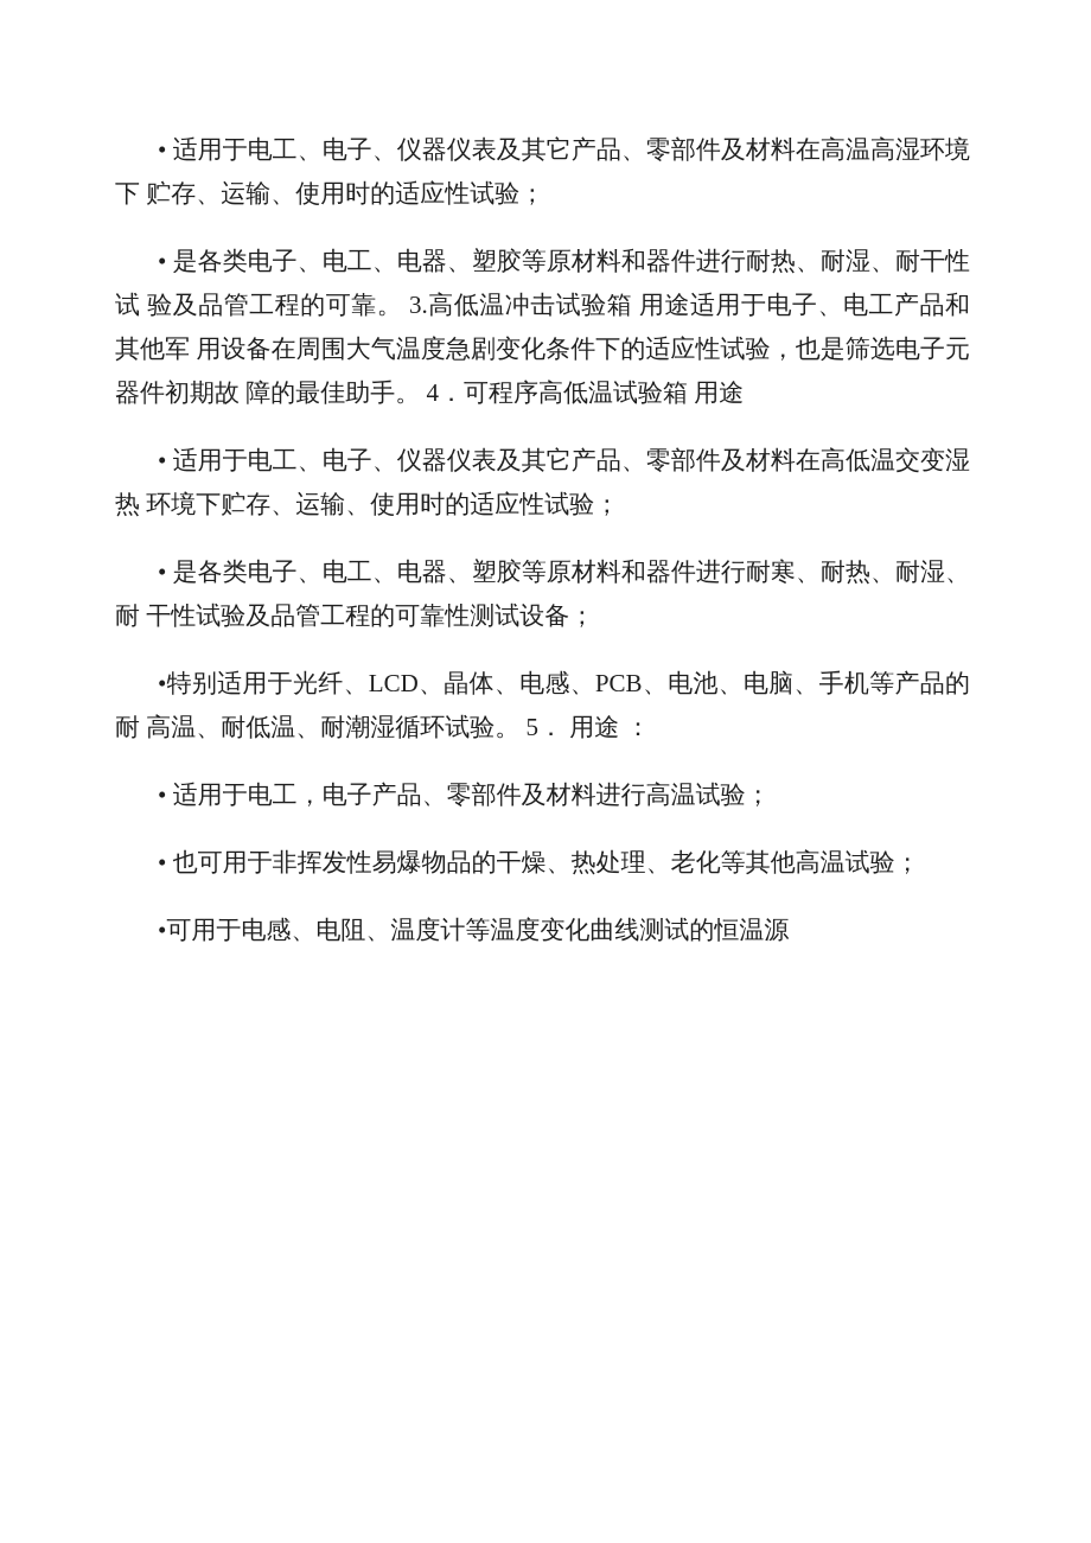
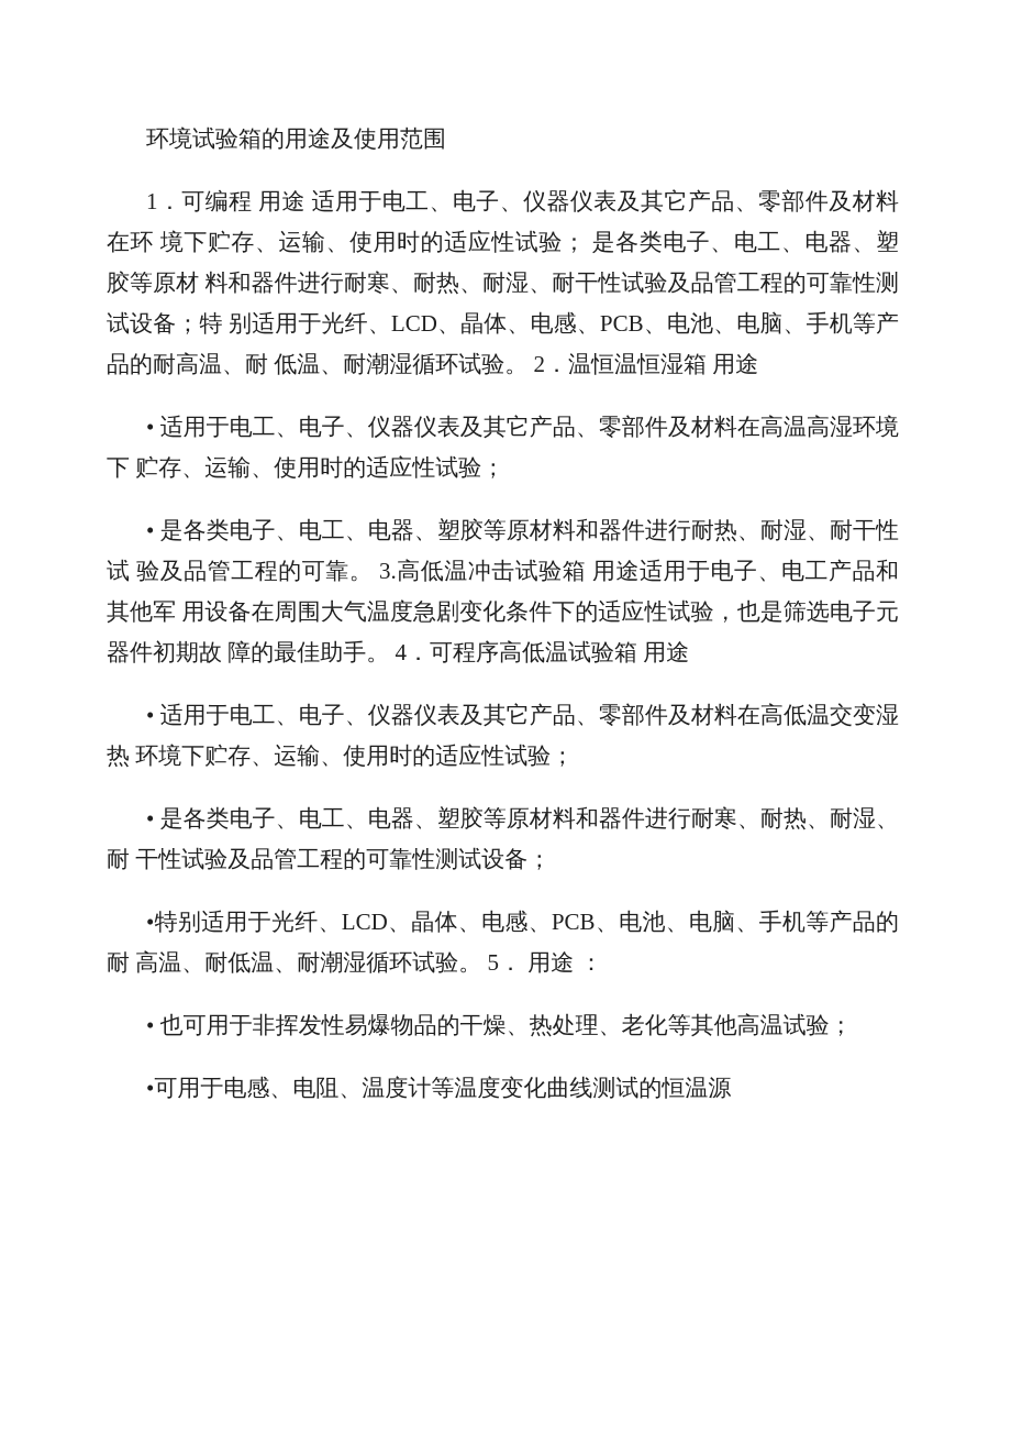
+ 环境试验箱的用途及使用范围
+ 1．可编程 用途 适用于电工、电子、仪器仪表及其它产品、零部件及材料在环 境下贮存、运输、使用时的适应性试验； 是各类电子、电工、电器、塑胶等原材 料和器件进行耐寒、耐热、耐湿、耐干性试验及品管工程的可靠性测试设备；特 别适用于光纤、LCD、晶体、电感、PCB、电池、电脑、手机等产品的耐高温、耐 低温、耐潮湿循环试验。 2．温恒温恒湿箱 用途
  • 适用于电工、电子、仪器仪表及其它产品、零部件及材料在高温高湿环境下 贮存、运输、使用时的适应性试验；
  • 是各类电子、电工、电器、塑胶等原材料和器件进行耐热、耐湿、耐干性试 验及品管工程的可靠。 3.高低温冲击试验箱 用途适用于电子、电工产品和其他军 用设备在周围大气温度急剧变化条件下的适应性试验，也是筛选电子元器件初期故 障的最佳助手。 4．可程序高低温试验箱 用途
  • 适用于电工、电子、仪器仪表及其它产品、零部件及材料在高低温交变湿热 环境下贮存、运输、使用时的适应性试验；
  • 是各类电子、电工、电器、塑胶等原材料和器件进行耐寒、耐热、耐湿、耐 干性试验及品管工程的可靠性测试设备；
  •特别适用于光纤、LCD、晶体、电感、PCB、电池、电脑、手机等产品的耐 高温、耐低温、耐潮湿循环试验。 5． 用途 ：
- • 适用于电工，电子产品、零部件及材料进行高温试验；
  • 也可用于非挥发性易爆物品的干燥、热处理、老化等其他高温试验；
  •可用于电感、电阻、温度计等温度变化曲线测试的恒温源
